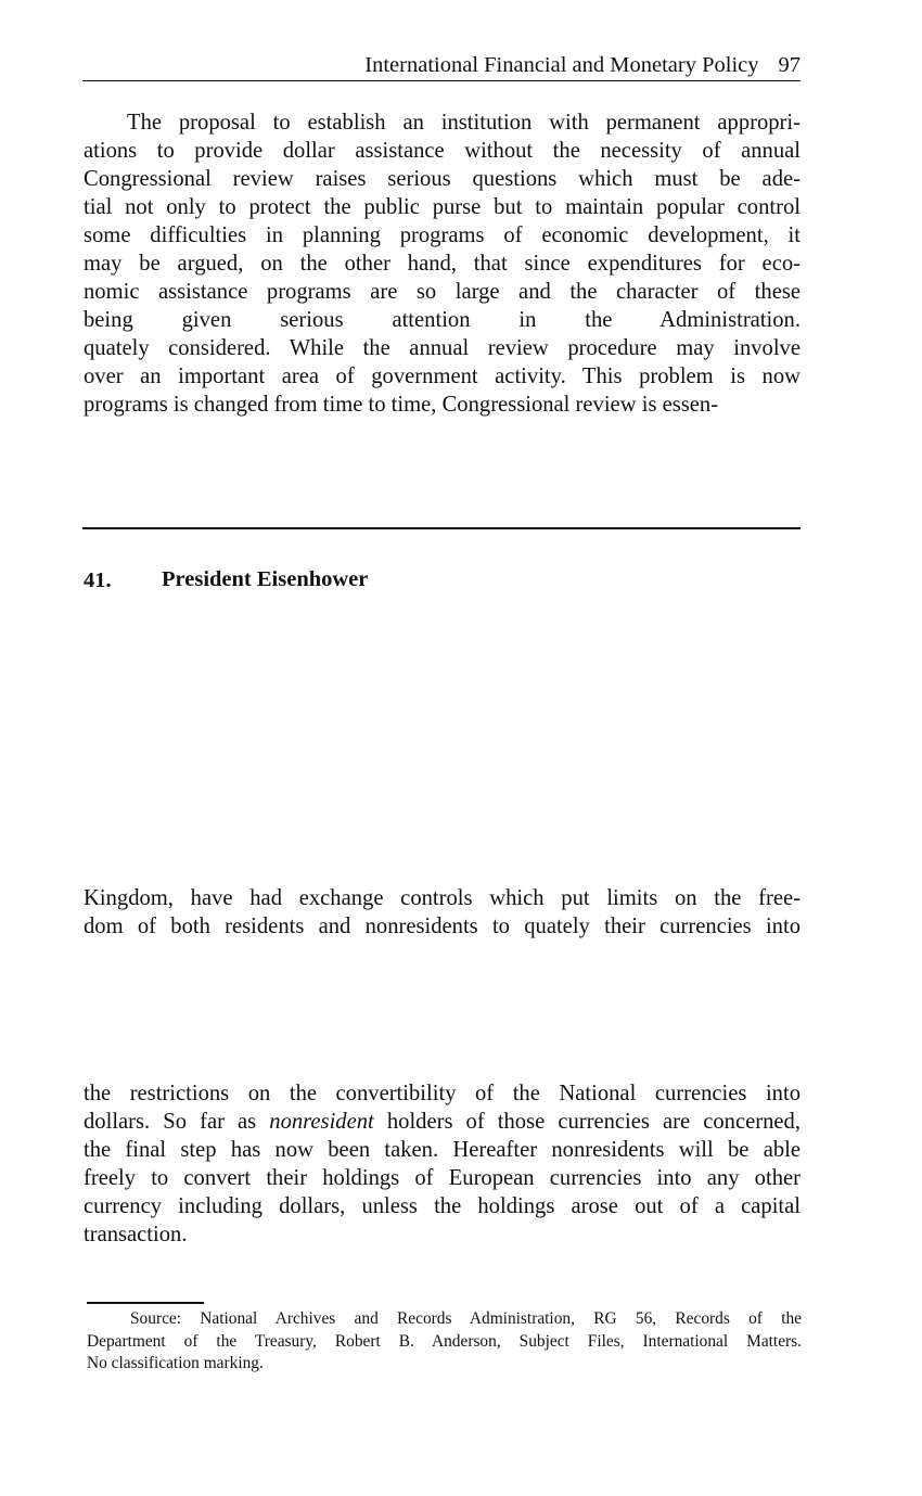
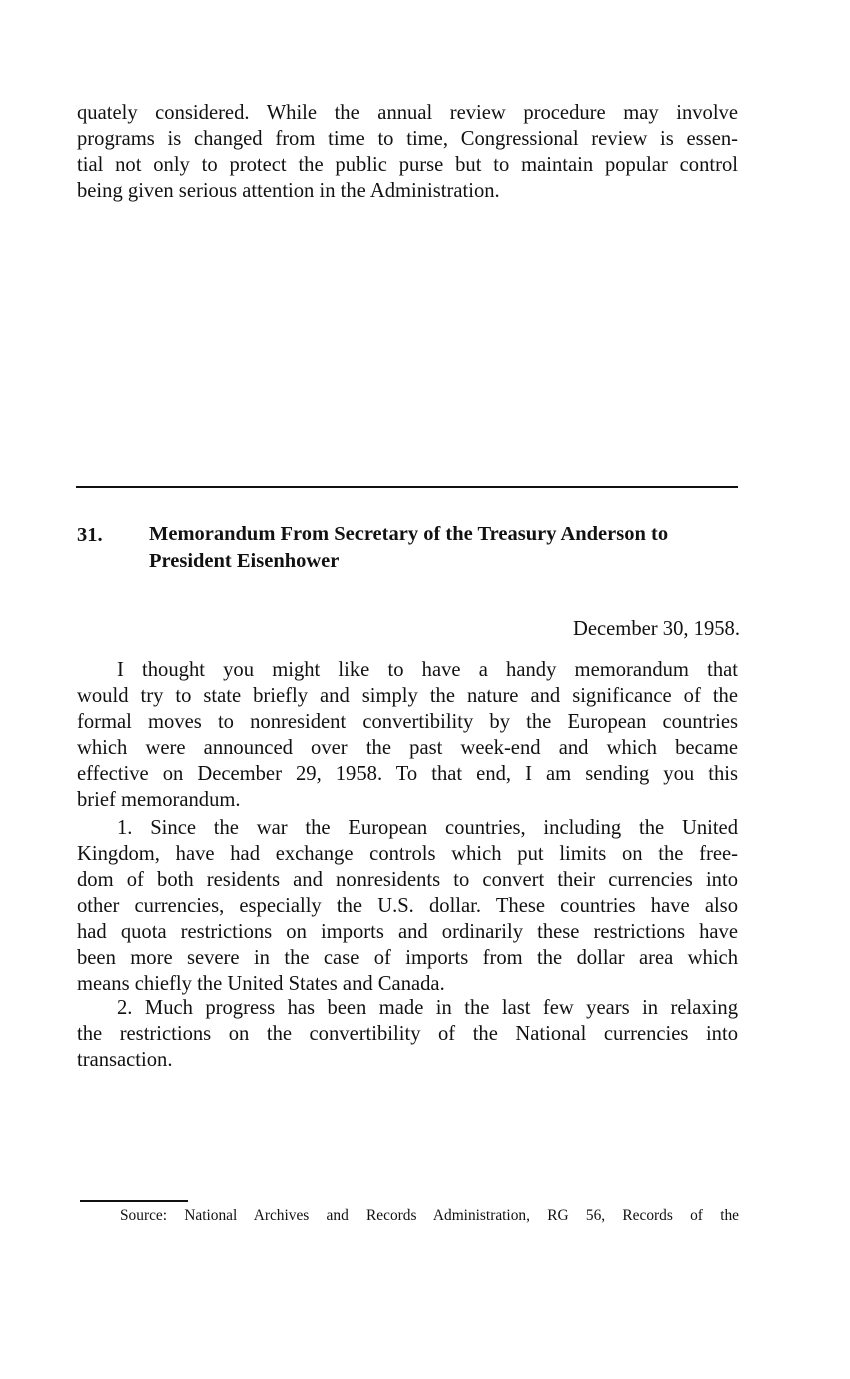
- International Financial and Monetary Policy 97
- The proposal to establish an institution with permanent appropri-
- ations to provide dollar assistance without the necessity of annual
- Congressional review raises serious questions which must be ade-
- tial not only to protect the public purse but to maintain popular control
+ quately considered. While the annual review procedure may involve
- some difficulties in planning programs of economic development, it
- may be argued, on the other hand, that since expenditures for eco-
- nomic assistance programs are so large and the character of these
- being given serious attention in the Administration.
+ programs is changed from time to time, Congressional review is essen-
- quately considered. While the annual review procedure may involve
+ tial not only to protect the public purse but to maintain popular control
- over an important area of government activity. This problem is now
- programs is changed from time to time, Congressional review is essen-
+ being given serious attention in the Administration.
- 41.
+ 31.
+ Memorandum From Secretary of the Treasury Anderson to
  President Eisenhower
+ December 30, 1958.
+ I thought you might like to have a handy memorandum that
+ would try to state briefly and simply the nature and significance of the
+ formal moves to nonresident convertibility by the European countries
+ which were announced over the past week-end and which became
+ effective on December 29, 1958. To that end, I am sending you this
+ brief memorandum.
+ 1. Since the war the European countries, including the United
  Kingdom, have had exchange controls which put limits on the free-
- dom of both residents and nonresidents to quately their currencies into
+ dom of both residents and nonresidents to convert their currencies into
+ other currencies, especially the U.S. dollar. These countries have also
+ had quota restrictions on imports and ordinarily these restrictions have
+ been more severe in the case of imports from the dollar area which
+ means chiefly the United States and Canada.
+ 2. Much progress has been made in the last few years in relaxing
  the restrictions on the convertibility of the National currencies into
- dollars. So far as nonresident holders of those currencies are concerned,
- the final step has now been taken. Hereafter nonresidents will be able
- freely to convert their holdings of European currencies into any other
- currency including dollars, unless the holdings arose out of a capital
  transaction.
  Source: National Archives and Records Administration, RG 56, Records of the
- Department of the Treasury, Robert B. Anderson, Subject Files, International Matters.
- No classification marking.
